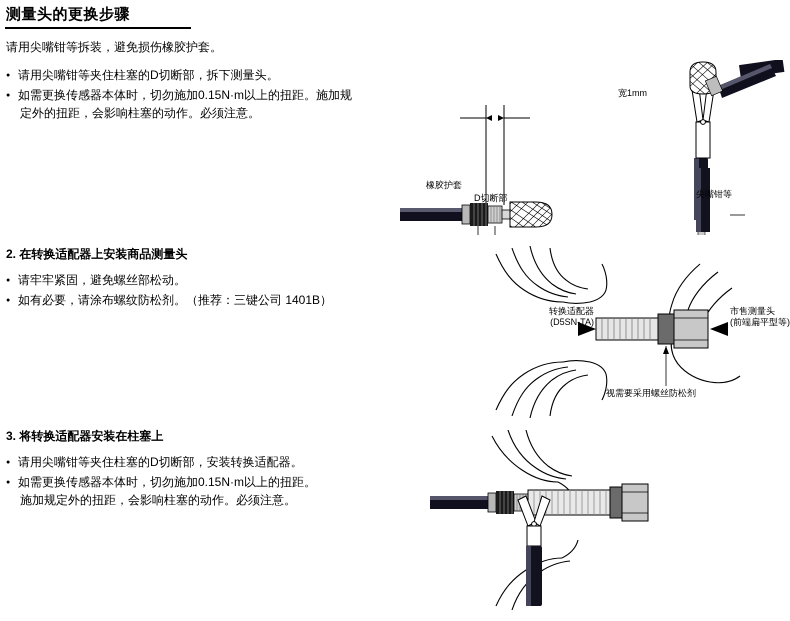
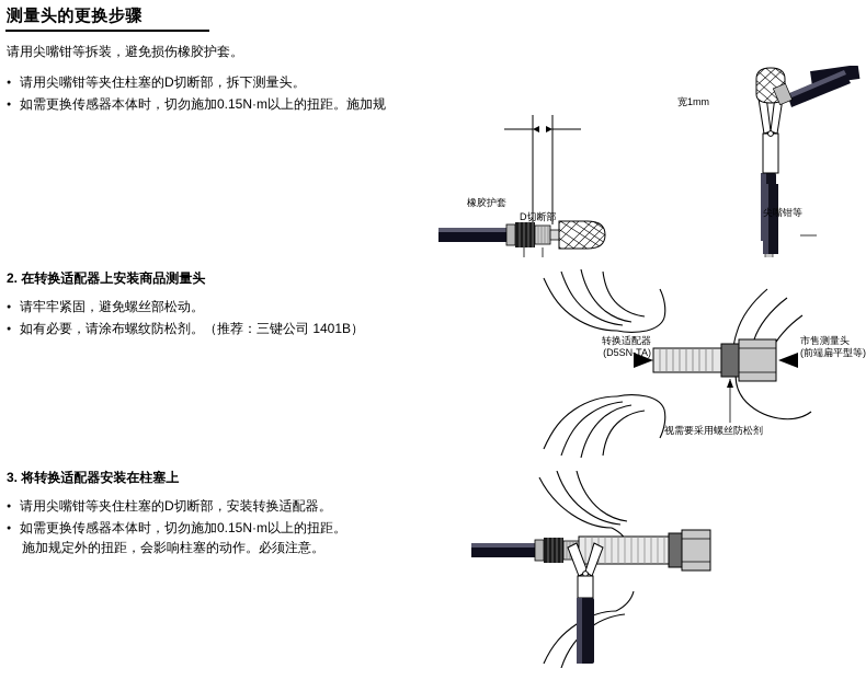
  测量头的更换步骤
  请用尖嘴钳等拆装，避免损伤橡胶护套。
  请用尖嘴钳等夹住柱塞的D切断部，拆下测量头。
  如需更换传感器本体时，切勿施加0.15N·m以上的扭距。施加规
- 定外的扭距，会影响柱塞的动作。必须注意。
  2. 在转换适配器上安装商品测量头
  请牢牢紧固，避免螺丝部松动。
  如有必要，请涂布螺纹防松剂。（推荐：三键公司 1401B）
  3. 将转换适配器安装在柱塞上
  请用尖嘴钳等夹住柱塞的D切断部，安装转换适配器。
  如需更换传感器本体时，切勿施加0.15N·m以上的扭距。
  施加规定外的扭距，会影响柱塞的动作。必须注意。
  宽1mm
  橡胶护套
  D切断部
  尖嘴钳等
  转换适配器
  (D5SN-TA)
  市售测量头
  (前端扁平型等)
  视需要采用螺丝防松剂
